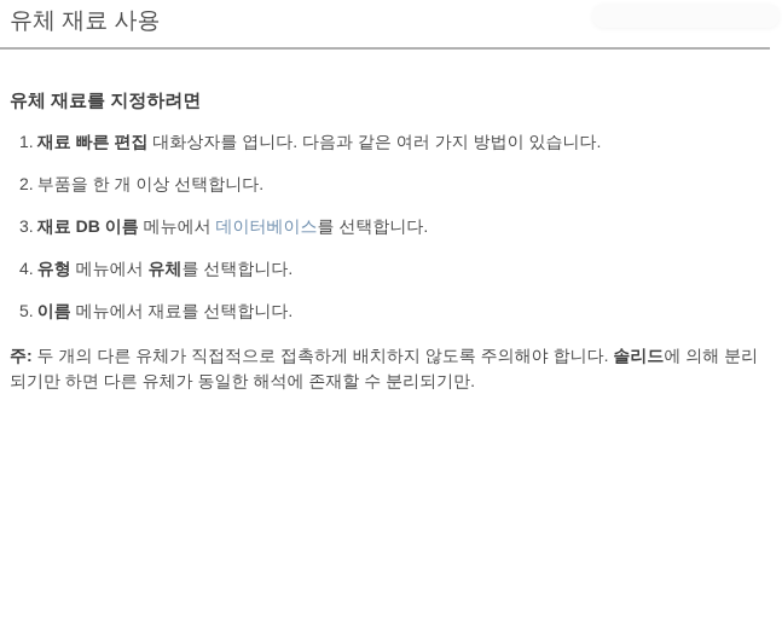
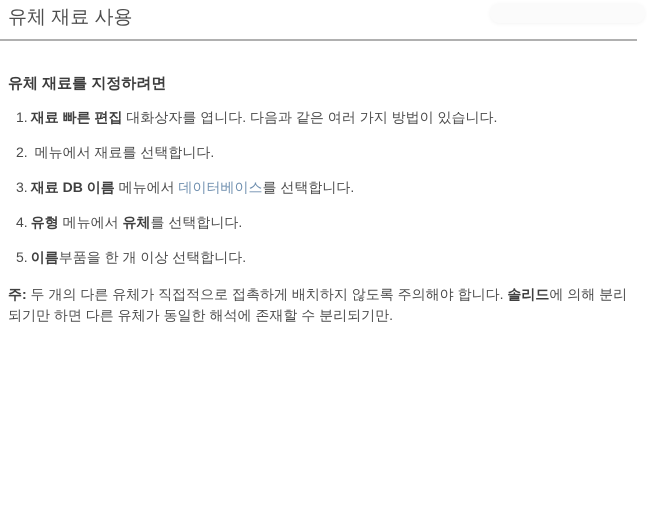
  유체 재료 사용
  유체 재료를 지정하려면
  1. 재료 빠른 편집 대화상자를 엽니다. 다음과 같은 여러 가지 방법이 있습니다.
- 2. 부품을 한 개 이상 선택합니다.
+ 2. 메뉴에서 재료를 선택합니다.
  3. 재료 DB 이름 메뉴에서 데이터베이스를 선택합니다.
  4. 유형 메뉴에서 유체를 선택합니다.
- 5. 이름 메뉴에서 재료를 선택합니다.
+ 5. 이름부품을 한 개 이상 선택합니다.
  주: 두 개의 다른 유체가 직접적으로 접촉하게 배치하지 않도록 주의해야 합니다. 솔리드에 의해 분리되기만 하면 다른 유체가 동일한 해석에 존재할 수 분리되기만.
